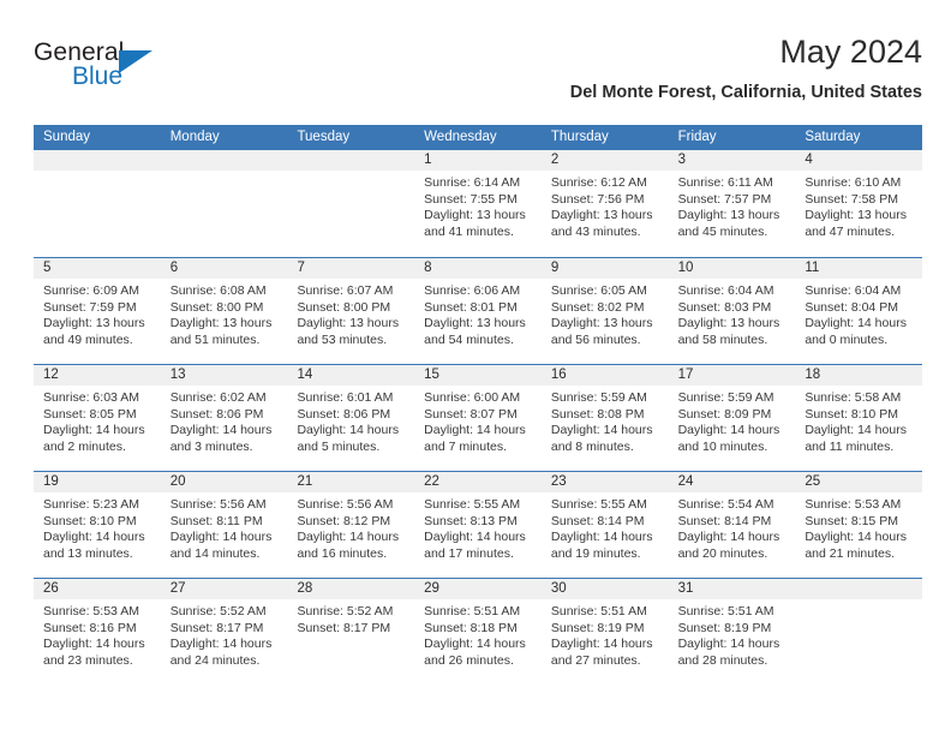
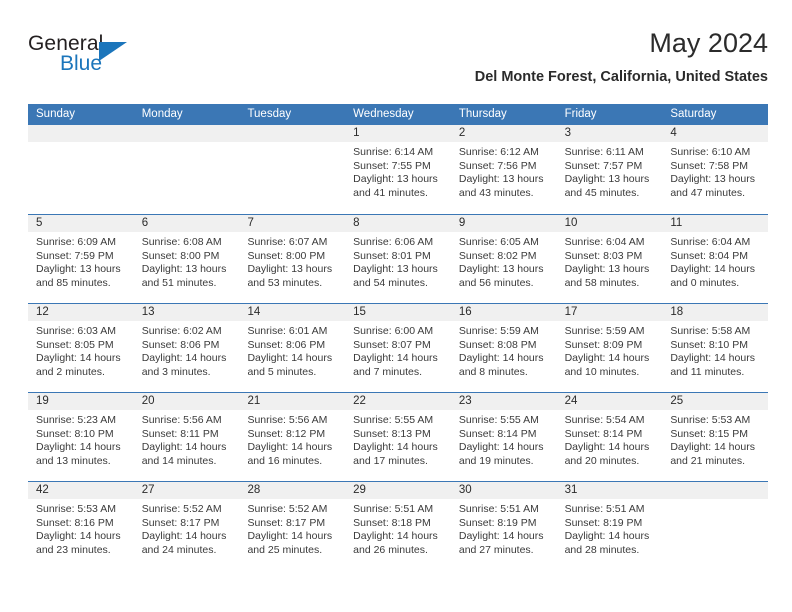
  General
  Blue
  May 2024
  Del Monte Forest, California, United States
  Sunday
  Monday
  Tuesday
  Wednesday
  Thursday
  Friday
  Saturday
  1
  Sunrise: 6:14 AM
  Sunset: 7:55 PM
  Daylight: 13 hours and 41 minutes.
  2
  Sunrise: 6:12 AM
  Sunset: 7:56 PM
  Daylight: 13 hours and 43 minutes.
  3
  Sunrise: 6:11 AM
  Sunset: 7:57 PM
  Daylight: 13 hours and 45 minutes.
  4
  Sunrise: 6:10 AM
  Sunset: 7:58 PM
  Daylight: 13 hours and 47 minutes.
  5
  Sunrise: 6:09 AM
  Sunset: 7:59 PM
- Daylight: 13 hours and 49 minutes.
+ Daylight: 13 hours and 85 minutes.
  6
  Sunrise: 6:08 AM
  Sunset: 8:00 PM
  Daylight: 13 hours and 51 minutes.
  7
  Sunrise: 6:07 AM
  Sunset: 8:00 PM
  Daylight: 13 hours and 53 minutes.
  8
  Sunrise: 6:06 AM
  Sunset: 8:01 PM
  Daylight: 13 hours and 54 minutes.
  9
  Sunrise: 6:05 AM
  Sunset: 8:02 PM
  Daylight: 13 hours and 56 minutes.
  10
  Sunrise: 6:04 AM
  Sunset: 8:03 PM
  Daylight: 13 hours and 58 minutes.
  11
  Sunrise: 6:04 AM
  Sunset: 8:04 PM
  Daylight: 14 hours and 0 minutes.
  12
  Sunrise: 6:03 AM
  Sunset: 8:05 PM
  Daylight: 14 hours and 2 minutes.
  13
  Sunrise: 6:02 AM
  Sunset: 8:06 PM
  Daylight: 14 hours and 3 minutes.
  14
  Sunrise: 6:01 AM
  Sunset: 8:06 PM
  Daylight: 14 hours and 5 minutes.
  15
  Sunrise: 6:00 AM
  Sunset: 8:07 PM
  Daylight: 14 hours and 7 minutes.
  16
  Sunrise: 5:59 AM
  Sunset: 8:08 PM
  Daylight: 14 hours and 8 minutes.
  17
  Sunrise: 5:59 AM
  Sunset: 8:09 PM
  Daylight: 14 hours and 10 minutes.
  18
  Sunrise: 5:58 AM
  Sunset: 8:10 PM
  Daylight: 14 hours and 11 minutes.
  19
  Sunrise: 5:23 AM
  Sunset: 8:10 PM
  Daylight: 14 hours and 13 minutes.
  20
  Sunrise: 5:56 AM
  Sunset: 8:11 PM
  Daylight: 14 hours and 14 minutes.
  21
  Sunrise: 5:56 AM
  Sunset: 8:12 PM
  Daylight: 14 hours and 16 minutes.
  22
  Sunrise: 5:55 AM
  Sunset: 8:13 PM
  Daylight: 14 hours and 17 minutes.
  23
  Sunrise: 5:55 AM
  Sunset: 8:14 PM
  Daylight: 14 hours and 19 minutes.
  24
  Sunrise: 5:54 AM
  Sunset: 8:14 PM
  Daylight: 14 hours and 20 minutes.
  25
  Sunrise: 5:53 AM
  Sunset: 8:15 PM
  Daylight: 14 hours and 21 minutes.
- 26
+ 42
  Sunrise: 5:53 AM
  Sunset: 8:16 PM
  Daylight: 14 hours and 23 minutes.
  27
  Sunrise: 5:52 AM
  Sunset: 8:17 PM
  Daylight: 14 hours and 24 minutes.
  28
  Sunrise: 5:52 AM
  Sunset: 8:17 PM
+ Daylight: 14 hours and 25 minutes.
  29
  Sunrise: 5:51 AM
  Sunset: 8:18 PM
  Daylight: 14 hours and 26 minutes.
  30
  Sunrise: 5:51 AM
  Sunset: 8:19 PM
  Daylight: 14 hours and 27 minutes.
  31
  Sunrise: 5:51 AM
  Sunset: 8:19 PM
  Daylight: 14 hours and 28 minutes.
